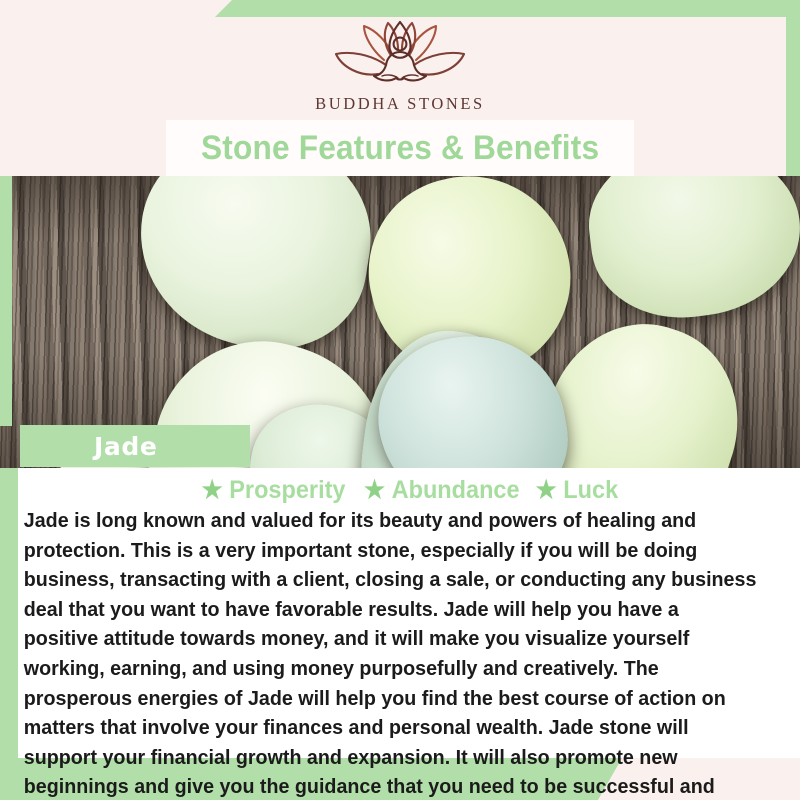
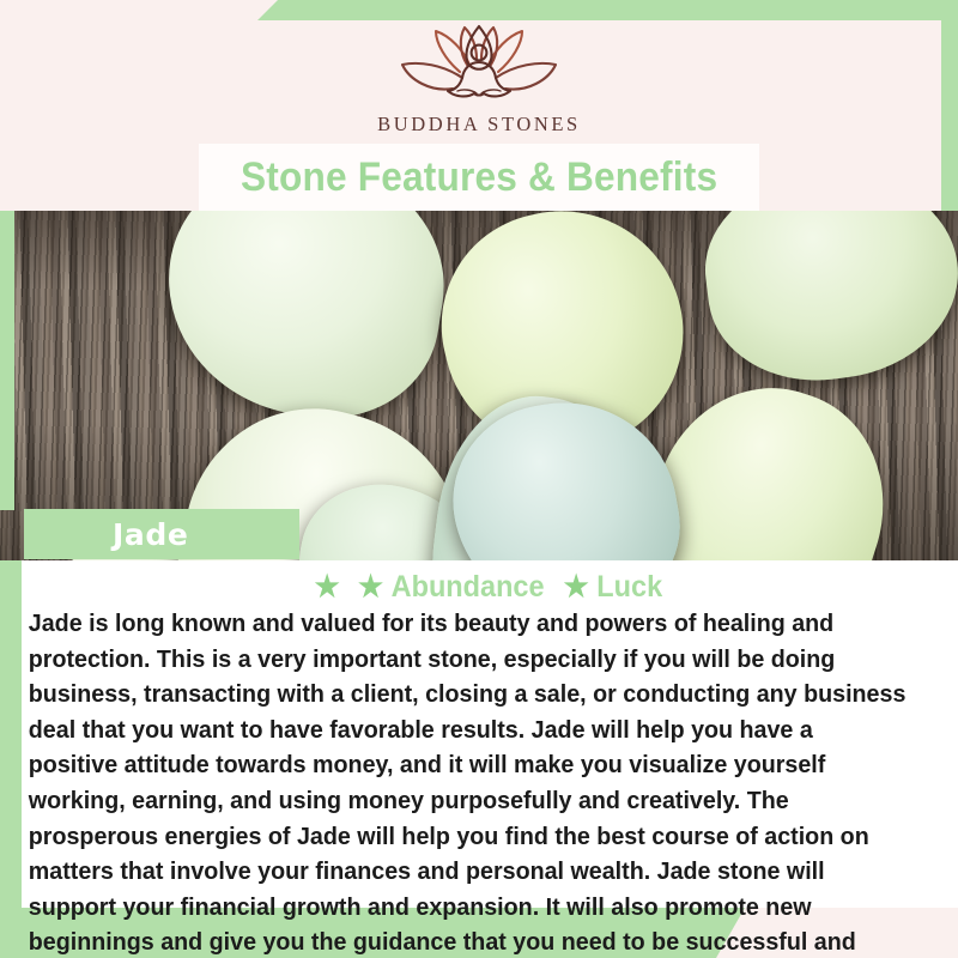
  BUDDHA STONES
  Stone Features & Benefits
  Jade
  ★
- Prosperity
  ★
  Abundance
  ★
  Luck
  Jade is long known and valued for its beauty and powers of healing and protection. This is a very important stone, especially if you will be doing business, transacting with a client, closing a sale, or conducting any business deal that you want to have favorable results. Jade will help you have a positive attitude towards money, and it will make you visualize yourself working, earning, and using money purposefully and creatively. The prosperous energies of Jade will help you find the best course of action on matters that involve your finances and personal wealth. Jade stone will support your financial growth and expansion. It will also promote new beginnings and give you the guidance that you need to be successful and
